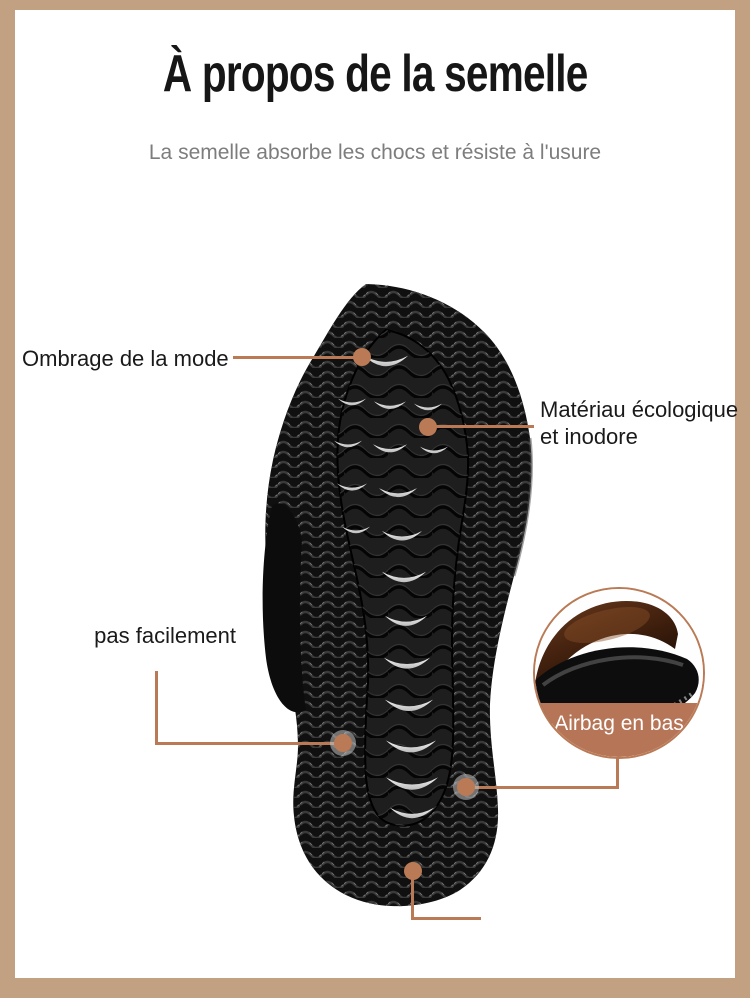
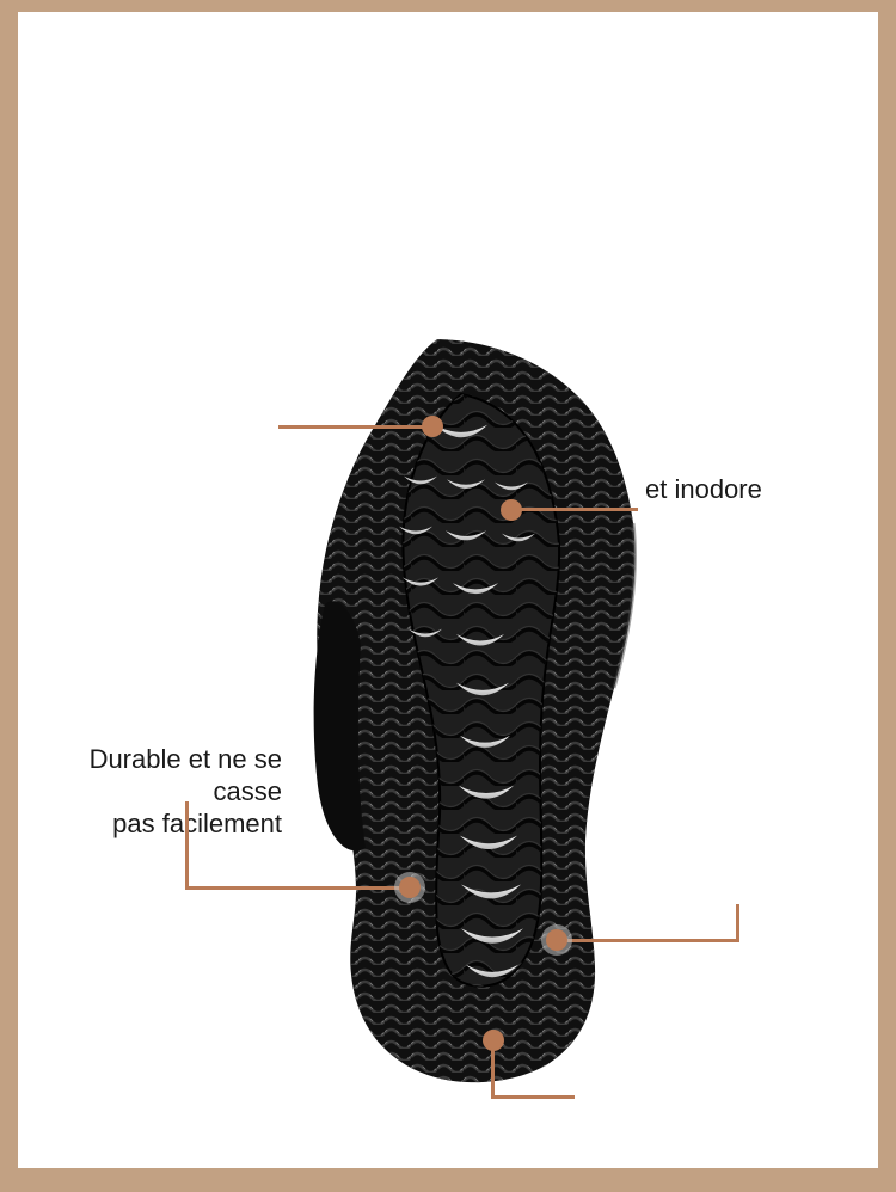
- À propos de la semelle
- La semelle absorbe les chocs et résiste à l'usure
- Ombrage de la mode
- Matériau écologique
  et inodore
+ Durable et ne se casse
  pas facilement
- Airbag en bas
